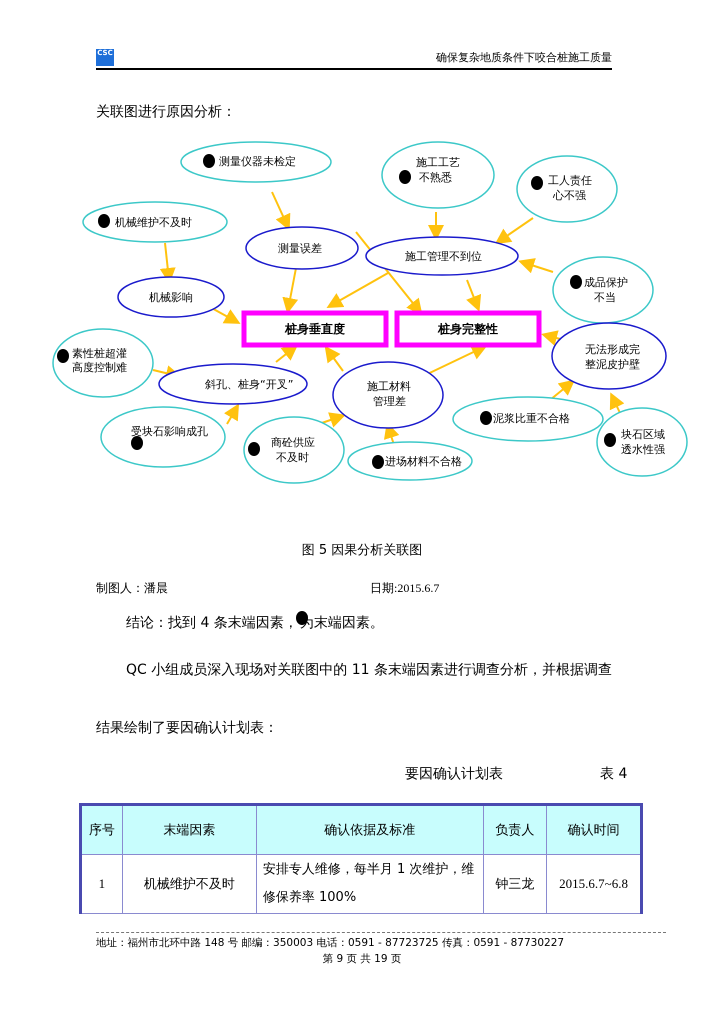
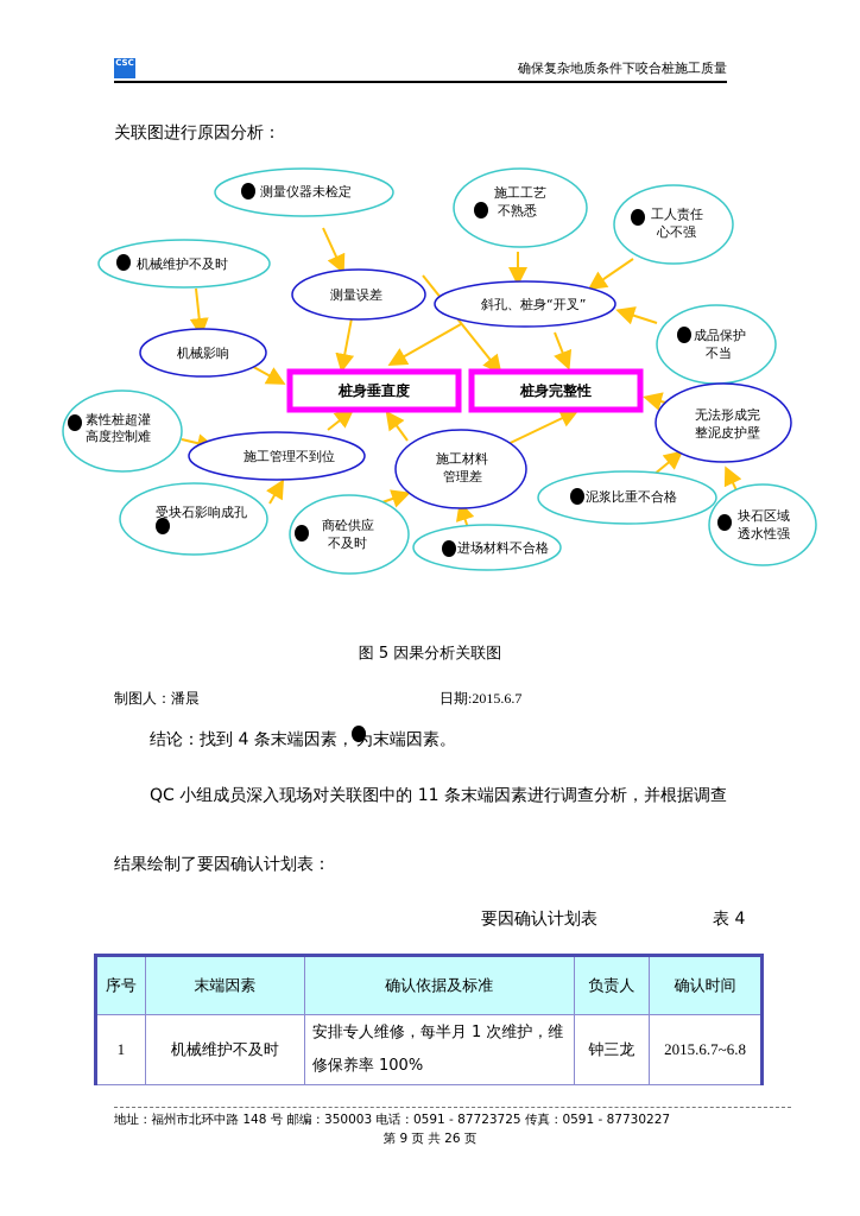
  CSC
  确保复杂地质条件下咬合桩施工质量
  关联图进行原因分析：
  测量仪器未检定
  施工工艺
  工人责任
  心不强
  不熟悉
  机械维护不及时
  成品保护
  不当
  素性桩超灌
  高度控制难
  受块石影响成孔
  商砼供应
  不及时
  进场材料不合格
  泥浆比重不合格
  块石区域
  透水性强
  测量误差
- 施工管理不到位
+ 斜孔、桩身“开叉”
  机械影响
- 斜孔、桩身“开叉”
+ 施工管理不到位
  施工材料
  管理差
  无法形成完
  整泥皮护壁
  桩身垂直度
  桩身完整性
  图 5 因果分析关联图
  制图人：潘晨
  日期:2015.6.7
  结论：找到 4 条末端因素， 为末端因素。
  QC 小组成员深入现场对关联图中的 11 条末端因素进行调查分析，并根据调查
  结果绘制了要因确认计划表：
  要因确认计划表
  表 4
  序号	末端因素	确认依据及标准	负责人	确认时间
  1	机械维护不及时	安排专人维修，每半月 1 次维护，维修保养率 100%	钟三龙	2015.6.7~6.8
  地址：福州市北环中路 148 号 邮编：350003 电话：0591 - 87723725 传真：0591 - 87730227
- 第 9 页 共 19 页
+ 第 9 页 共 26 页
